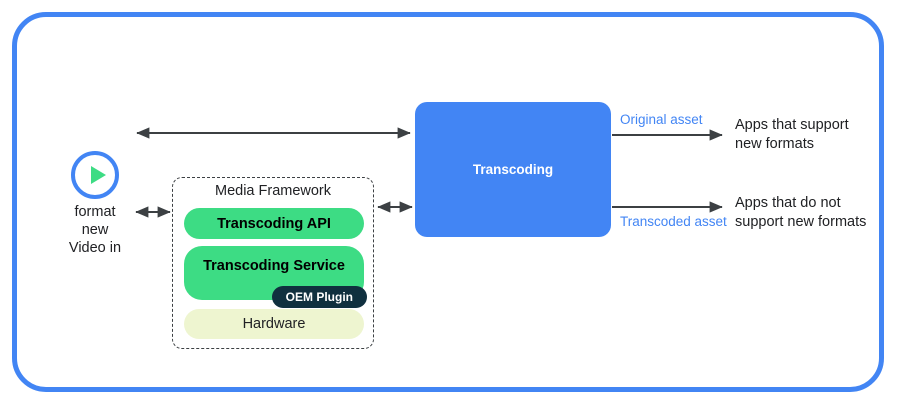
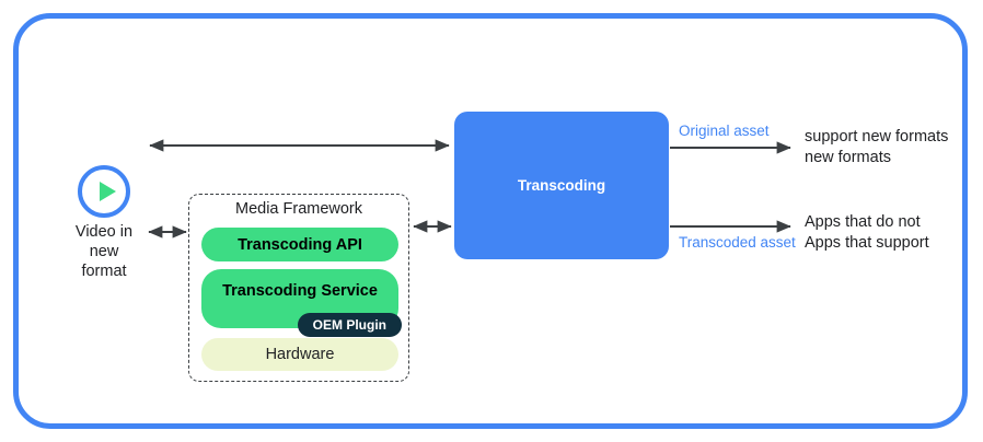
- format
+ Video in
  new
- Video in
+ format
  Media Framework
  Transcoding API
  Transcoding Service
  OEM Plugin
  Hardware
  Transcoding
  Original asset
  Transcoded asset
- Apps that support
+ support new formats
  new formats
  Apps that do not
- support new formats
+ Apps that support
